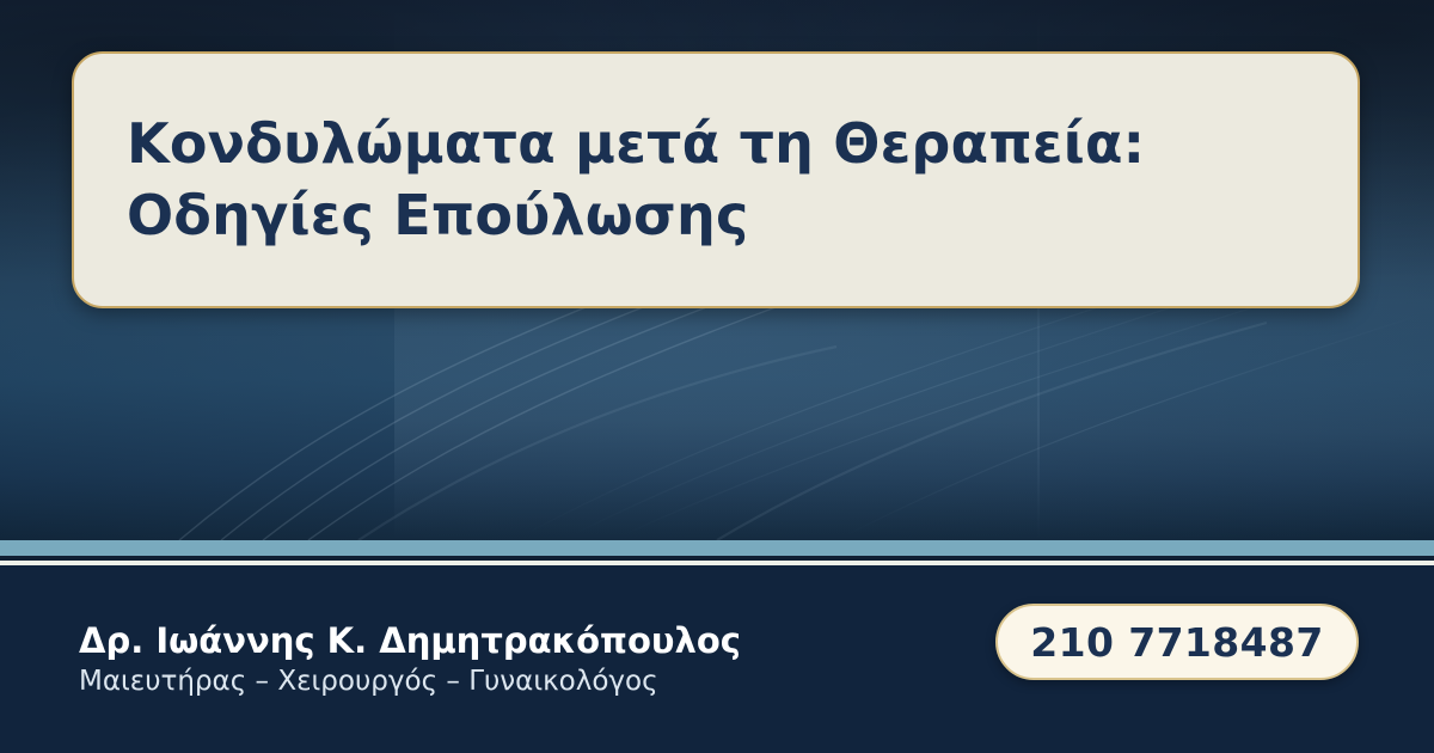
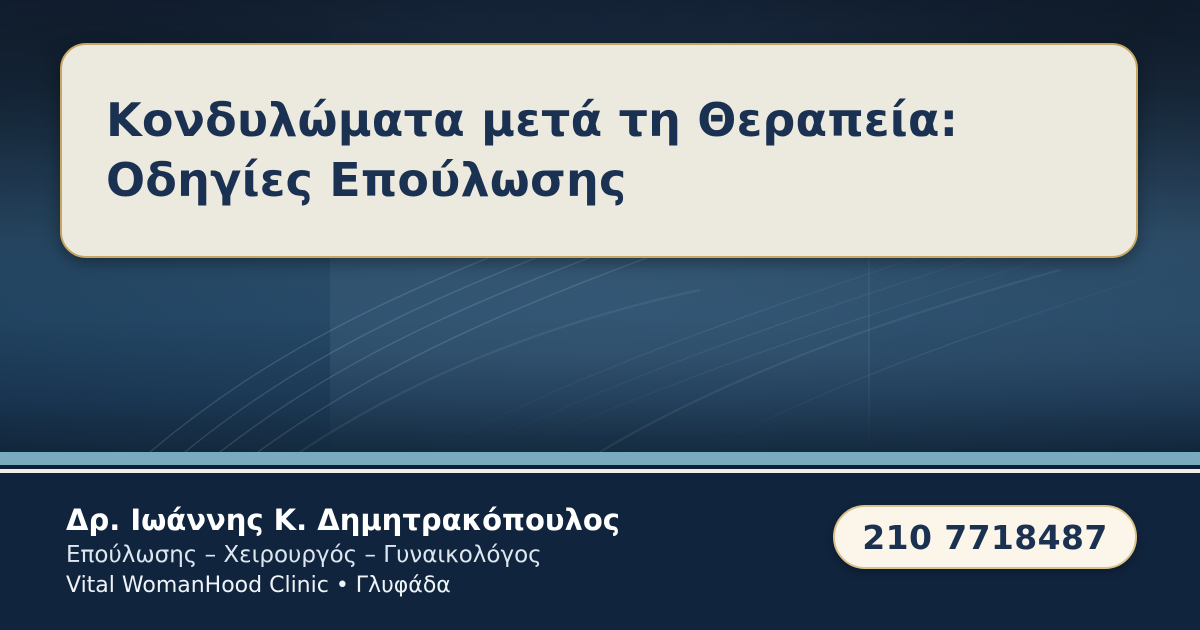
  Κονδυλώματα μετά τη Θεραπεία:
  Οδηγίες Επούλωσης
  Δρ. Ιωάννης Κ. Δημητρακόπουλος
- Μαιευτήρας – Χειρουργός – Γυναικολόγος
+ Επούλωσης – Χειρουργός – Γυναικολόγος
+ Vital WomanHood Clinic • Γλυφάδα
  210 7718487
